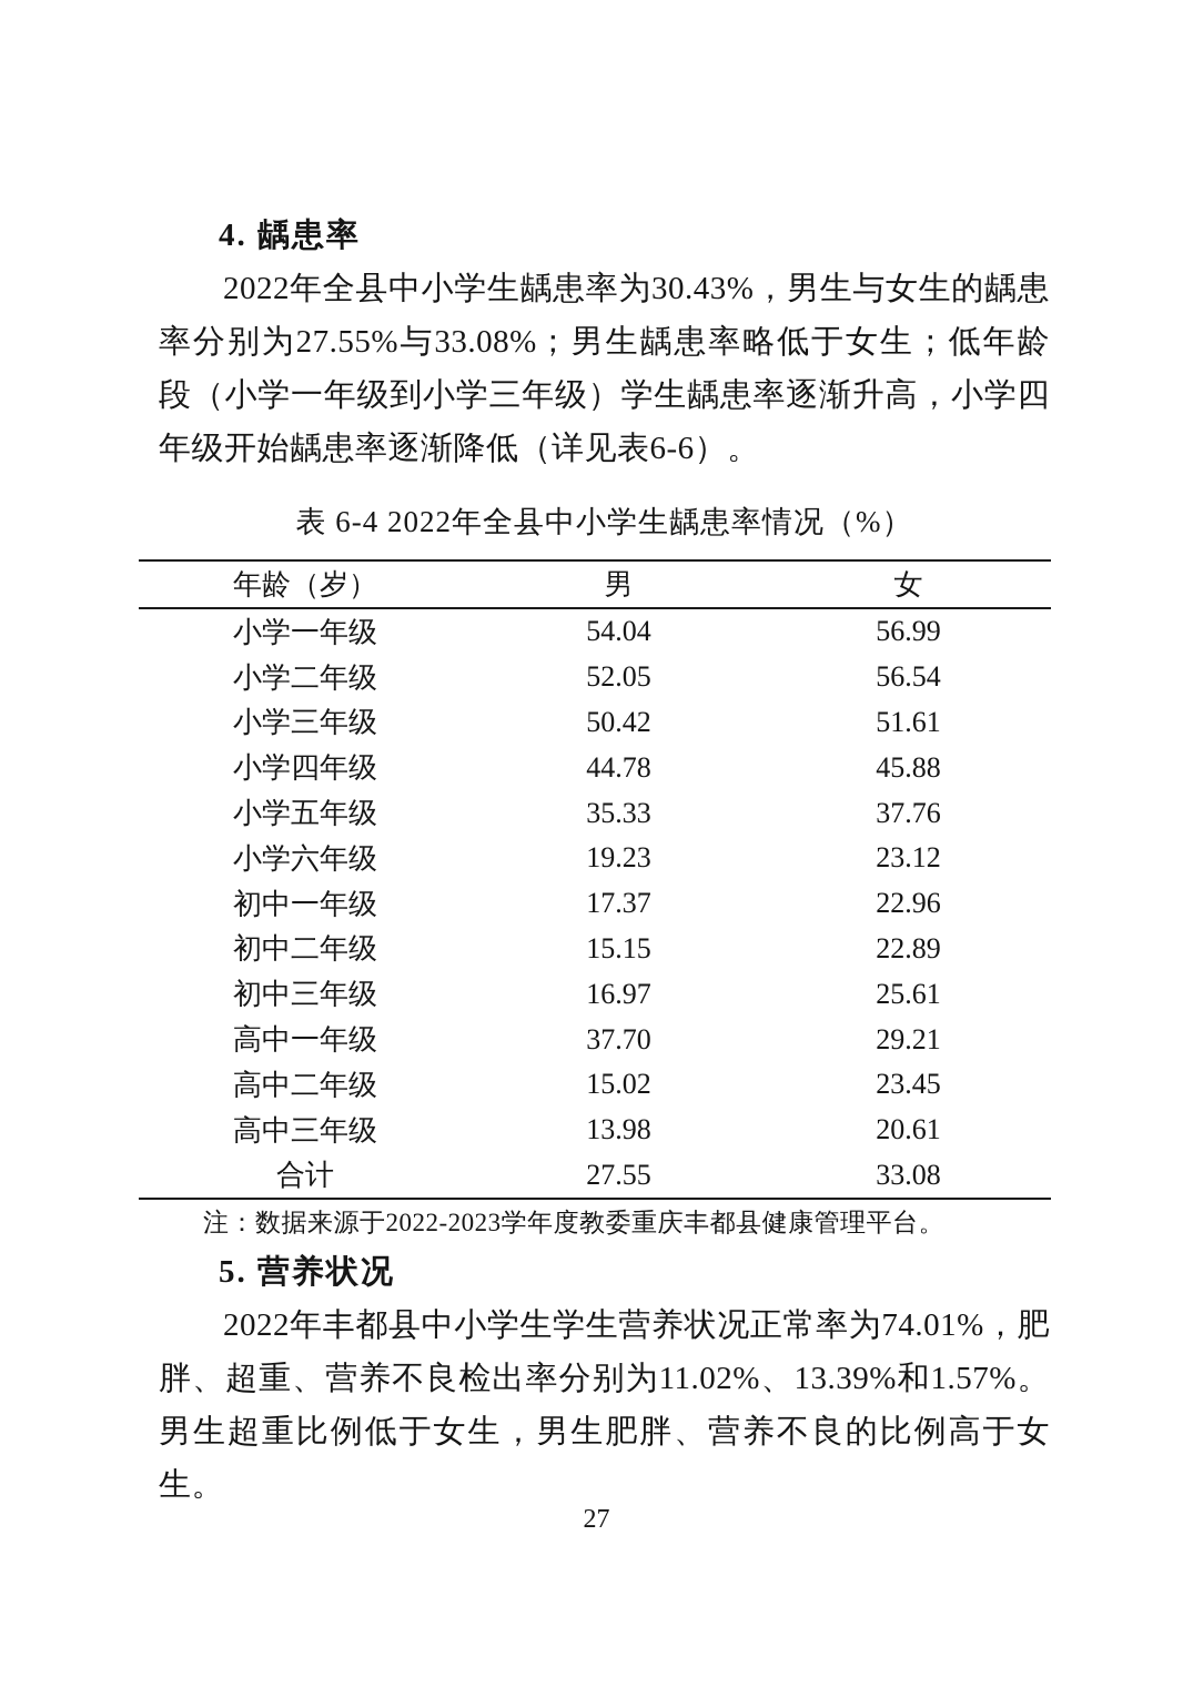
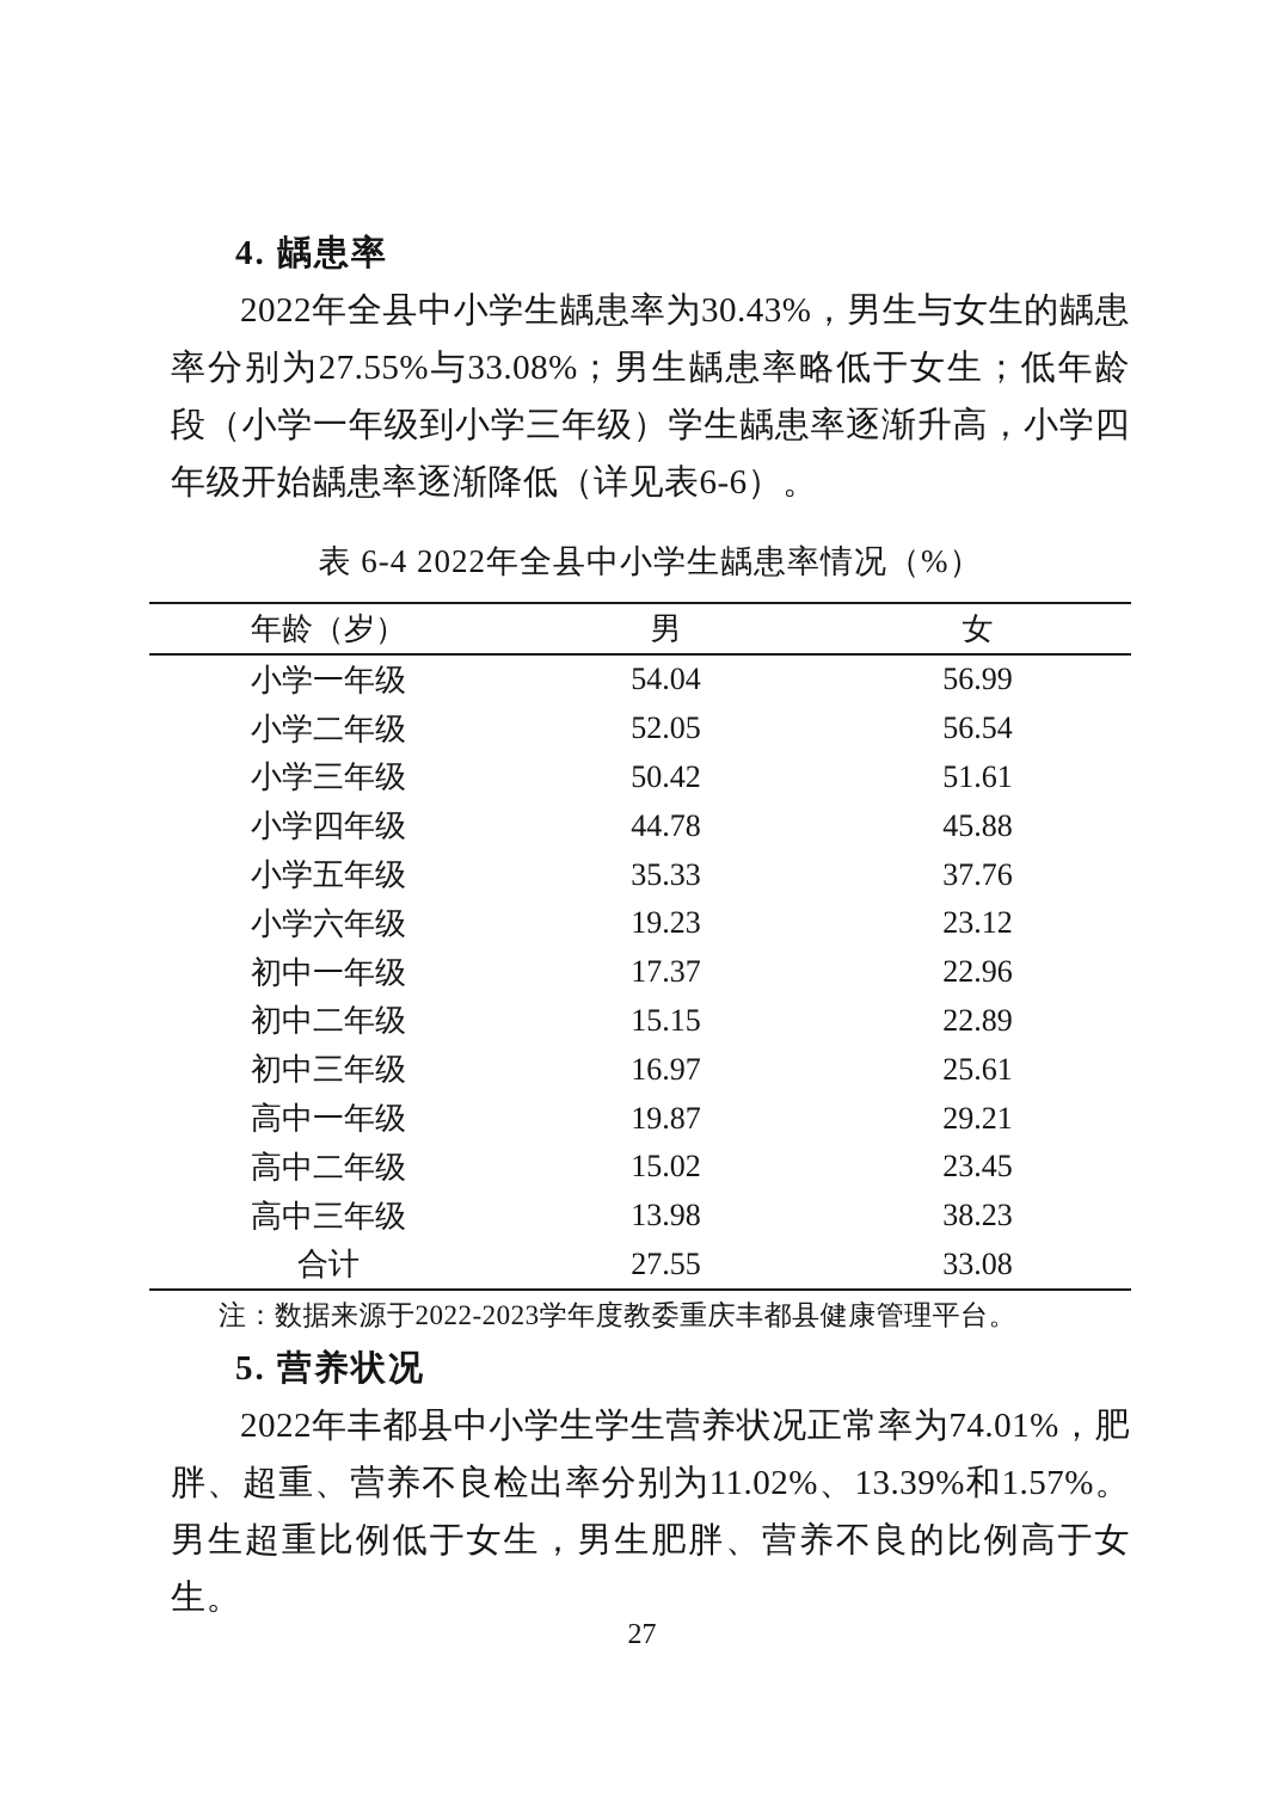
  4. 龋患率
  2022年全县中小学生龋患率为30.43%，男生与女生的龋患率分别为27.55%与33.08%；男生龋患率略低于女生；低年龄段（小学一年级到小学三年级）学生龋患率逐渐升高，小学四年级开始龋患率逐渐降低（详见表6-6）。
  表 6-4 2022年全县中小学生龋患率情况（%）
  年龄（岁）
  男
  女
  小学一年级
  54.04
  56.99
  小学二年级
  52.05
  56.54
  小学三年级
  50.42
  51.61
  小学四年级
  44.78
  45.88
  小学五年级
  35.33
  37.76
  小学六年级
  19.23
  23.12
  初中一年级
  17.37
  22.96
  初中二年级
  15.15
  22.89
  初中三年级
  16.97
  25.61
  高中一年级
- 37.70
+ 19.87
  29.21
  高中二年级
  15.02
  23.45
  高中三年级
  13.98
- 20.61
+ 38.23
  合计
  27.55
  33.08
  注：数据来源于2022-2023学年度教委重庆丰都县健康管理平台。
  5. 营养状况
  2022年丰都县中小学生学生营养状况正常率为74.01%，肥胖、超重、营养不良检出率分别为11.02%、13.39%和1.57%。男生超重比例低于女生，男生肥胖、营养不良的比例高于女生。
  27
